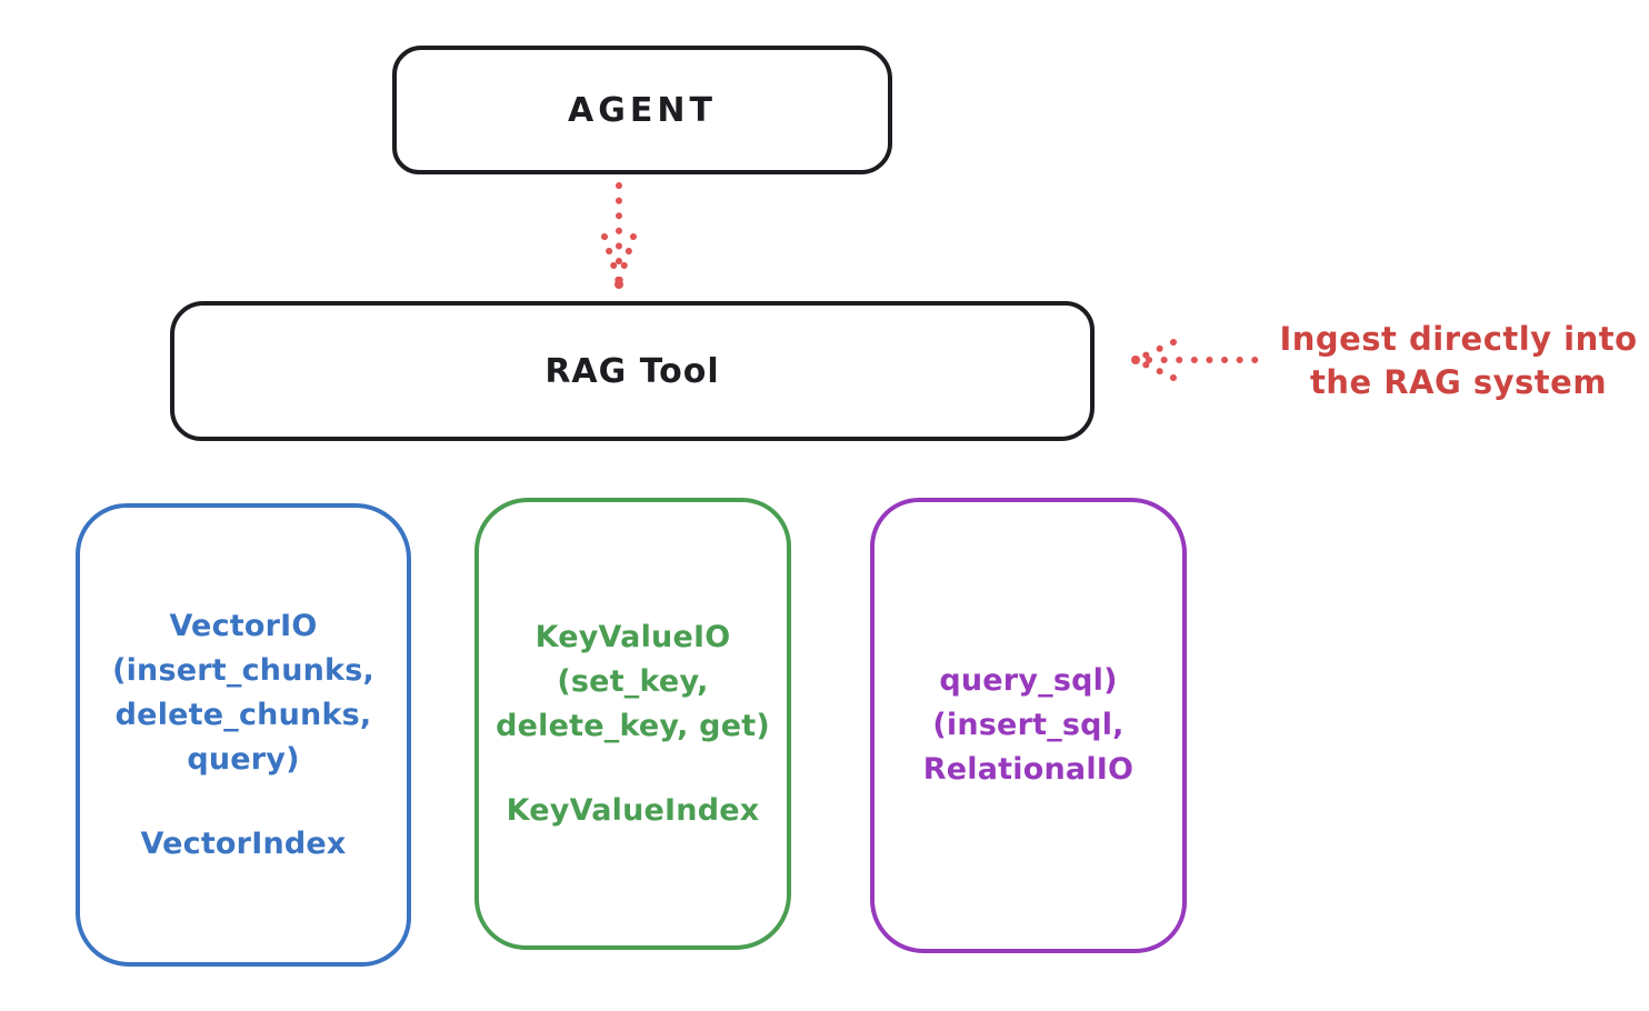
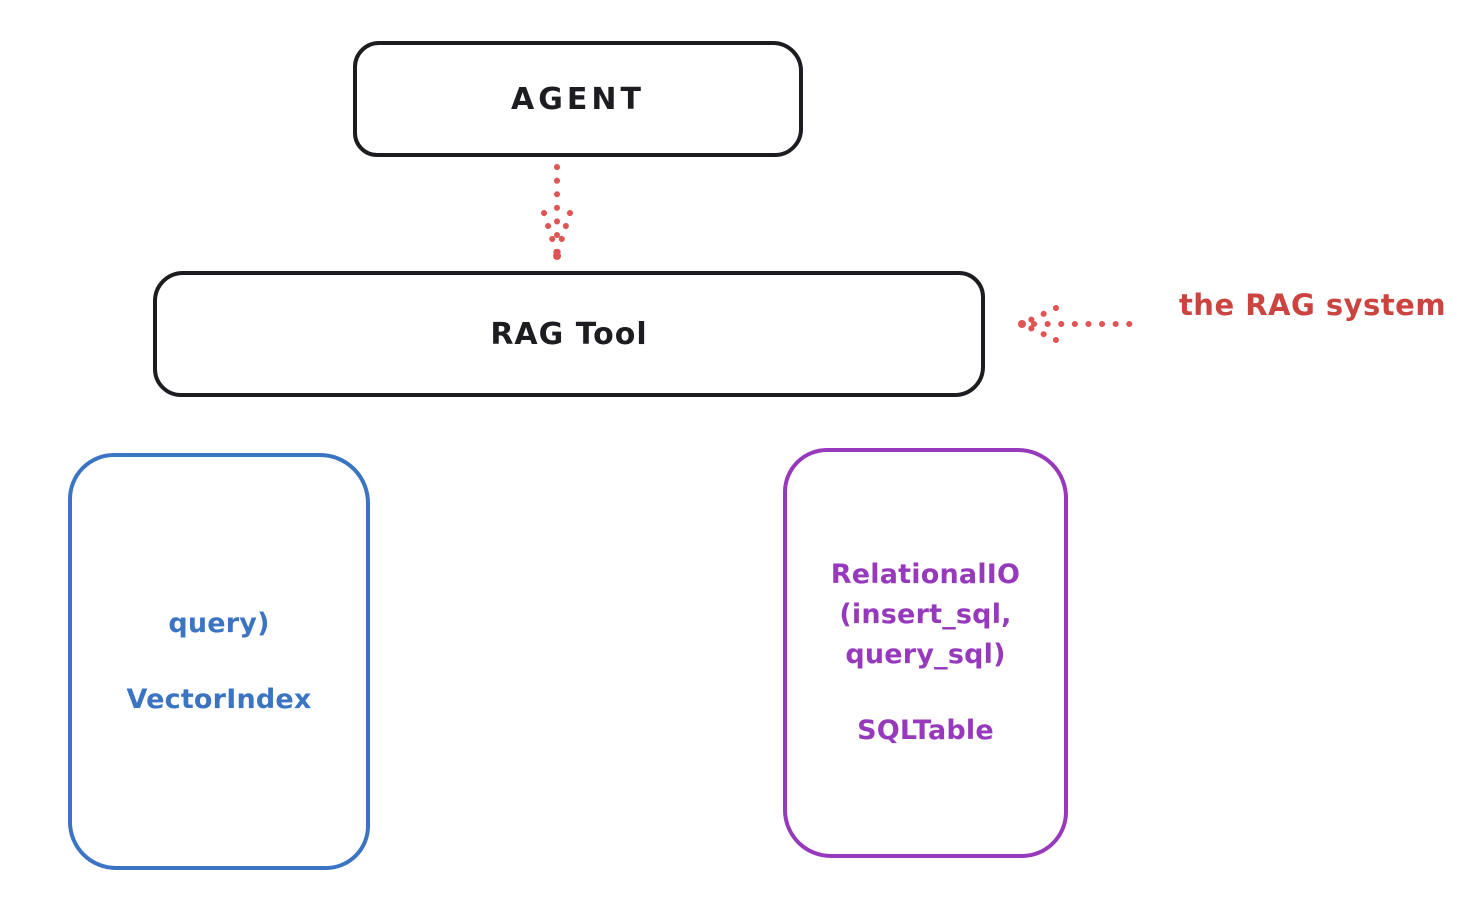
  AGENT
  RAG Tool
- Ingest directly into
  the RAG system
- VectorIO
- (insert_chunks,
- delete_chunks,
  query)
  VectorIndex
- KeyValueIO
- (set_key,
- delete_key, get)
- KeyValueIndex
- query_sql)
+ RelationalIO
  (insert_sql,
- RelationalIO
+ query_sql)
+ SQLTable
